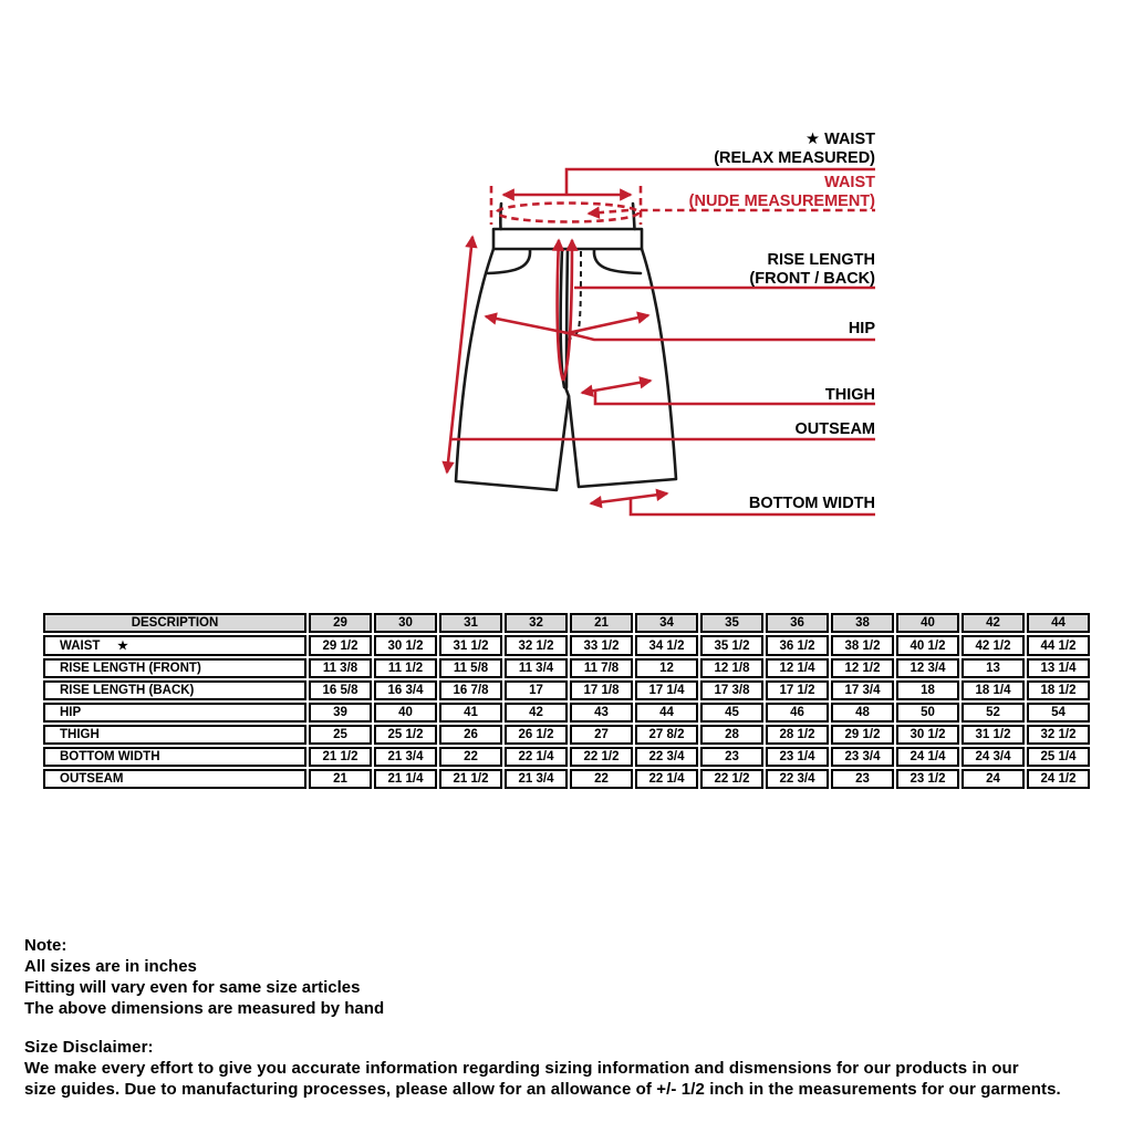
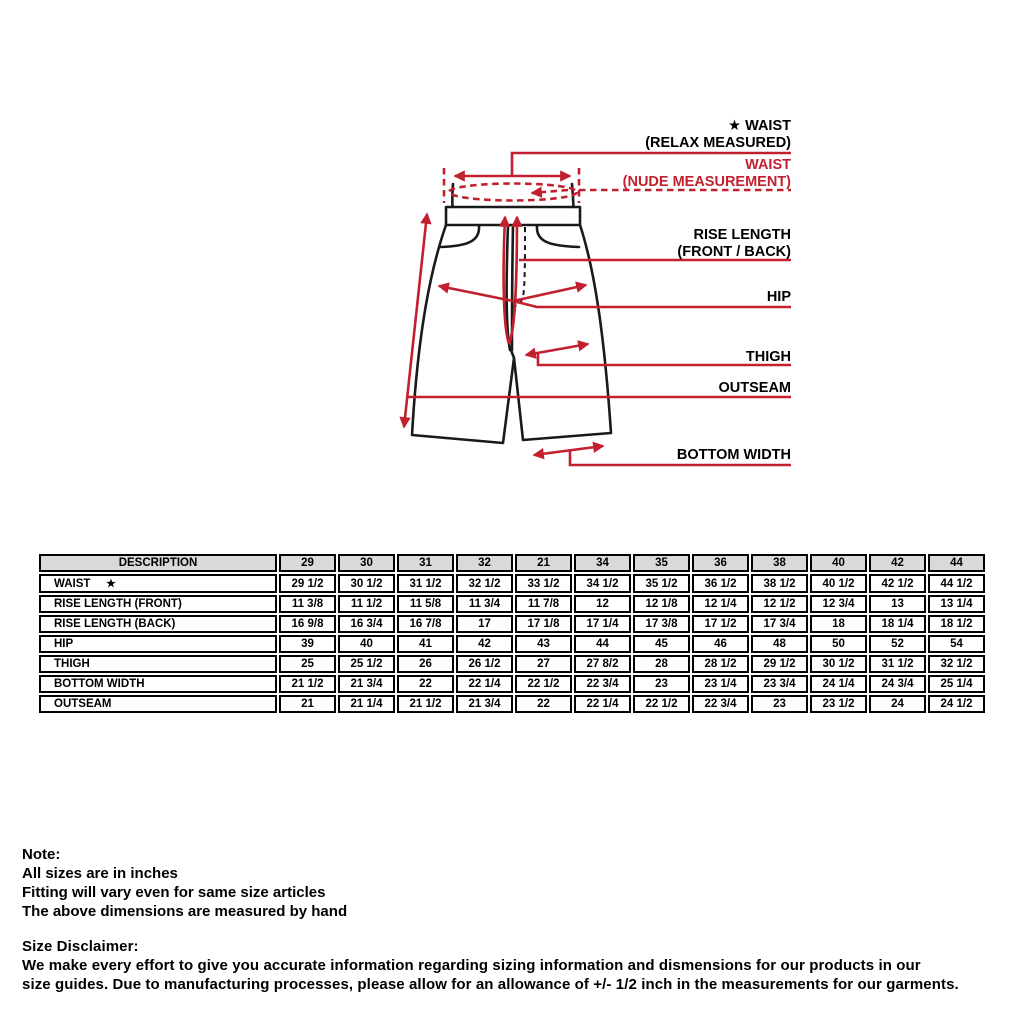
  ★ WAIST
  (RELAX MEASURED)
  WAIST
  (NUDE MEASUREMENT)
  RISE LENGTH
  (FRONT / BACK)
  HIP
  THIGH
  OUTSEAM
  BOTTOM WIDTH
  DESCRIPTION	29	30	31	32	21	34	35	36	38	40	42	44
  WAIST ★	29 1/2	30 1/2	31 1/2	32 1/2	33 1/2	34 1/2	35 1/2	36 1/2	38 1/2	40 1/2	42 1/2	44 1/2
  RISE LENGTH (FRONT)	11 3/8	11 1/2	11 5/8	11 3/4	11 7/8	12	12 1/8	12 1/4	12 1/2	12 3/4	13	13 1/4
- RISE LENGTH (BACK)	16 5/8	16 3/4	16 7/8	17	17 1/8	17 1/4	17 3/8	17 1/2	17 3/4	18	18 1/4	18 1/2
+ RISE LENGTH (BACK)	16 9/8	16 3/4	16 7/8	17	17 1/8	17 1/4	17 3/8	17 1/2	17 3/4	18	18 1/4	18 1/2
  HIP	39	40	41	42	43	44	45	46	48	50	52	54
  THIGH	25	25 1/2	26	26 1/2	27	27 8/2	28	28 1/2	29 1/2	30 1/2	31 1/2	32 1/2
  BOTTOM WIDTH	21 1/2	21 3/4	22	22 1/4	22 1/2	22 3/4	23	23 1/4	23 3/4	24 1/4	24 3/4	25 1/4
  OUTSEAM	21	21 1/4	21 1/2	21 3/4	22	22 1/4	22 1/2	22 3/4	23	23 1/2	24	24 1/2
  Note:
  All sizes are in inches
  Fitting will vary even for same size articles
  The above dimensions are measured by hand
  Size Disclaimer:
  We make every effort to give you accurate information regarding sizing information and dismensions for our products in our
  size guides. Due to manufacturing processes, please allow for an allowance of +/- 1/2 inch in the measurements for our garments.
